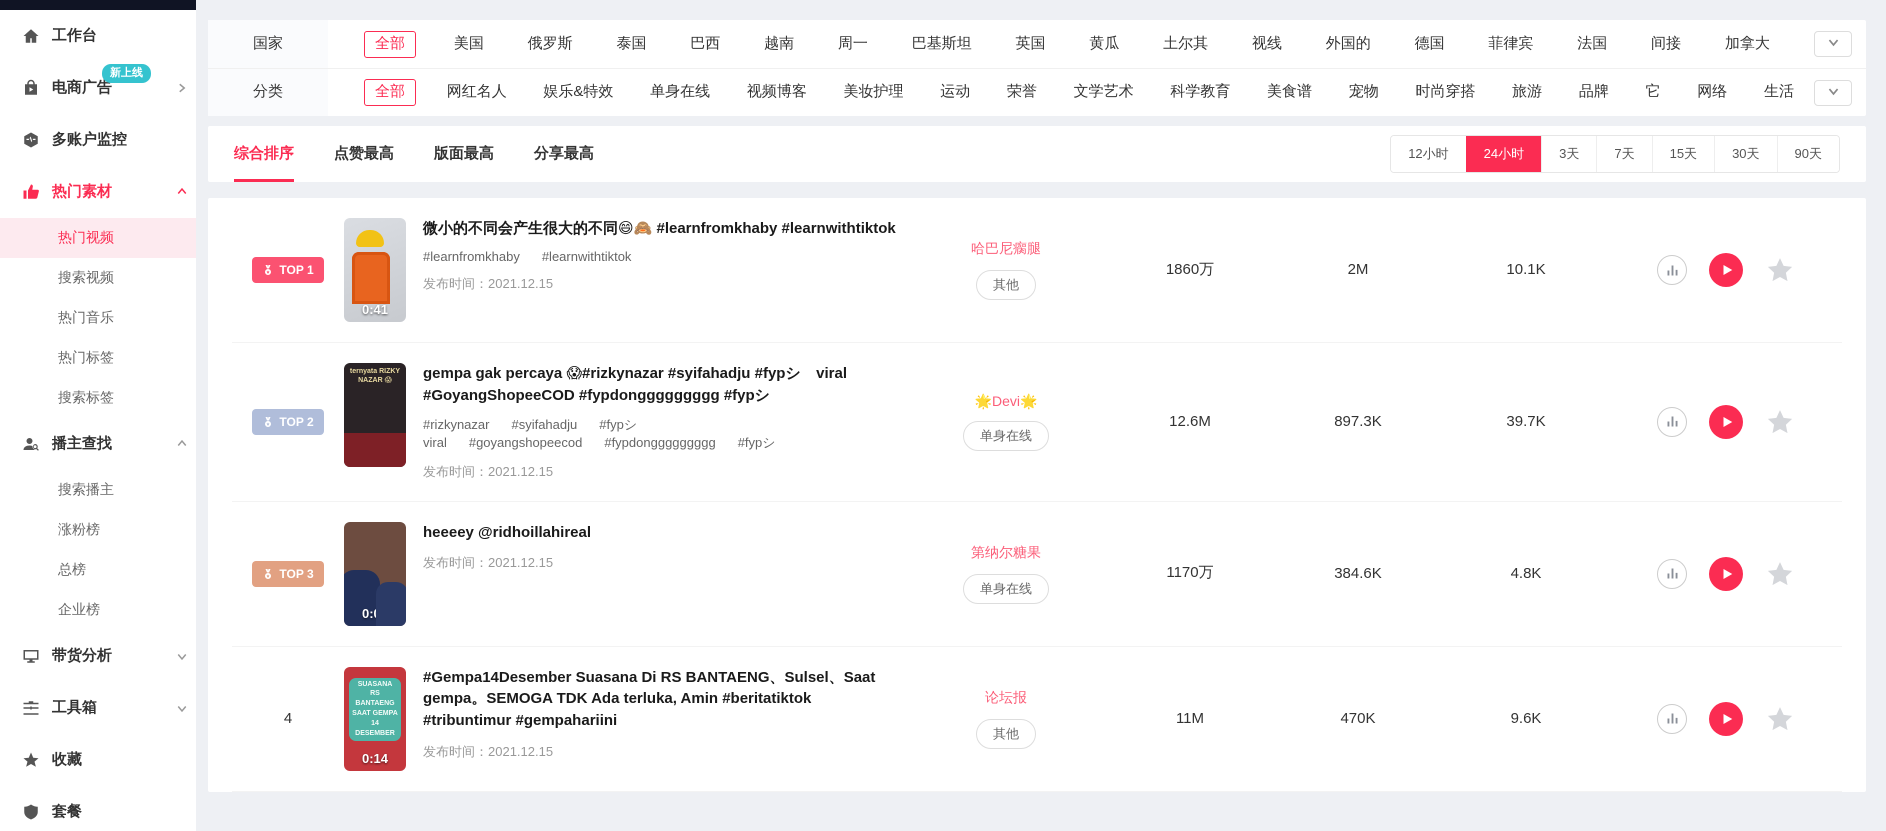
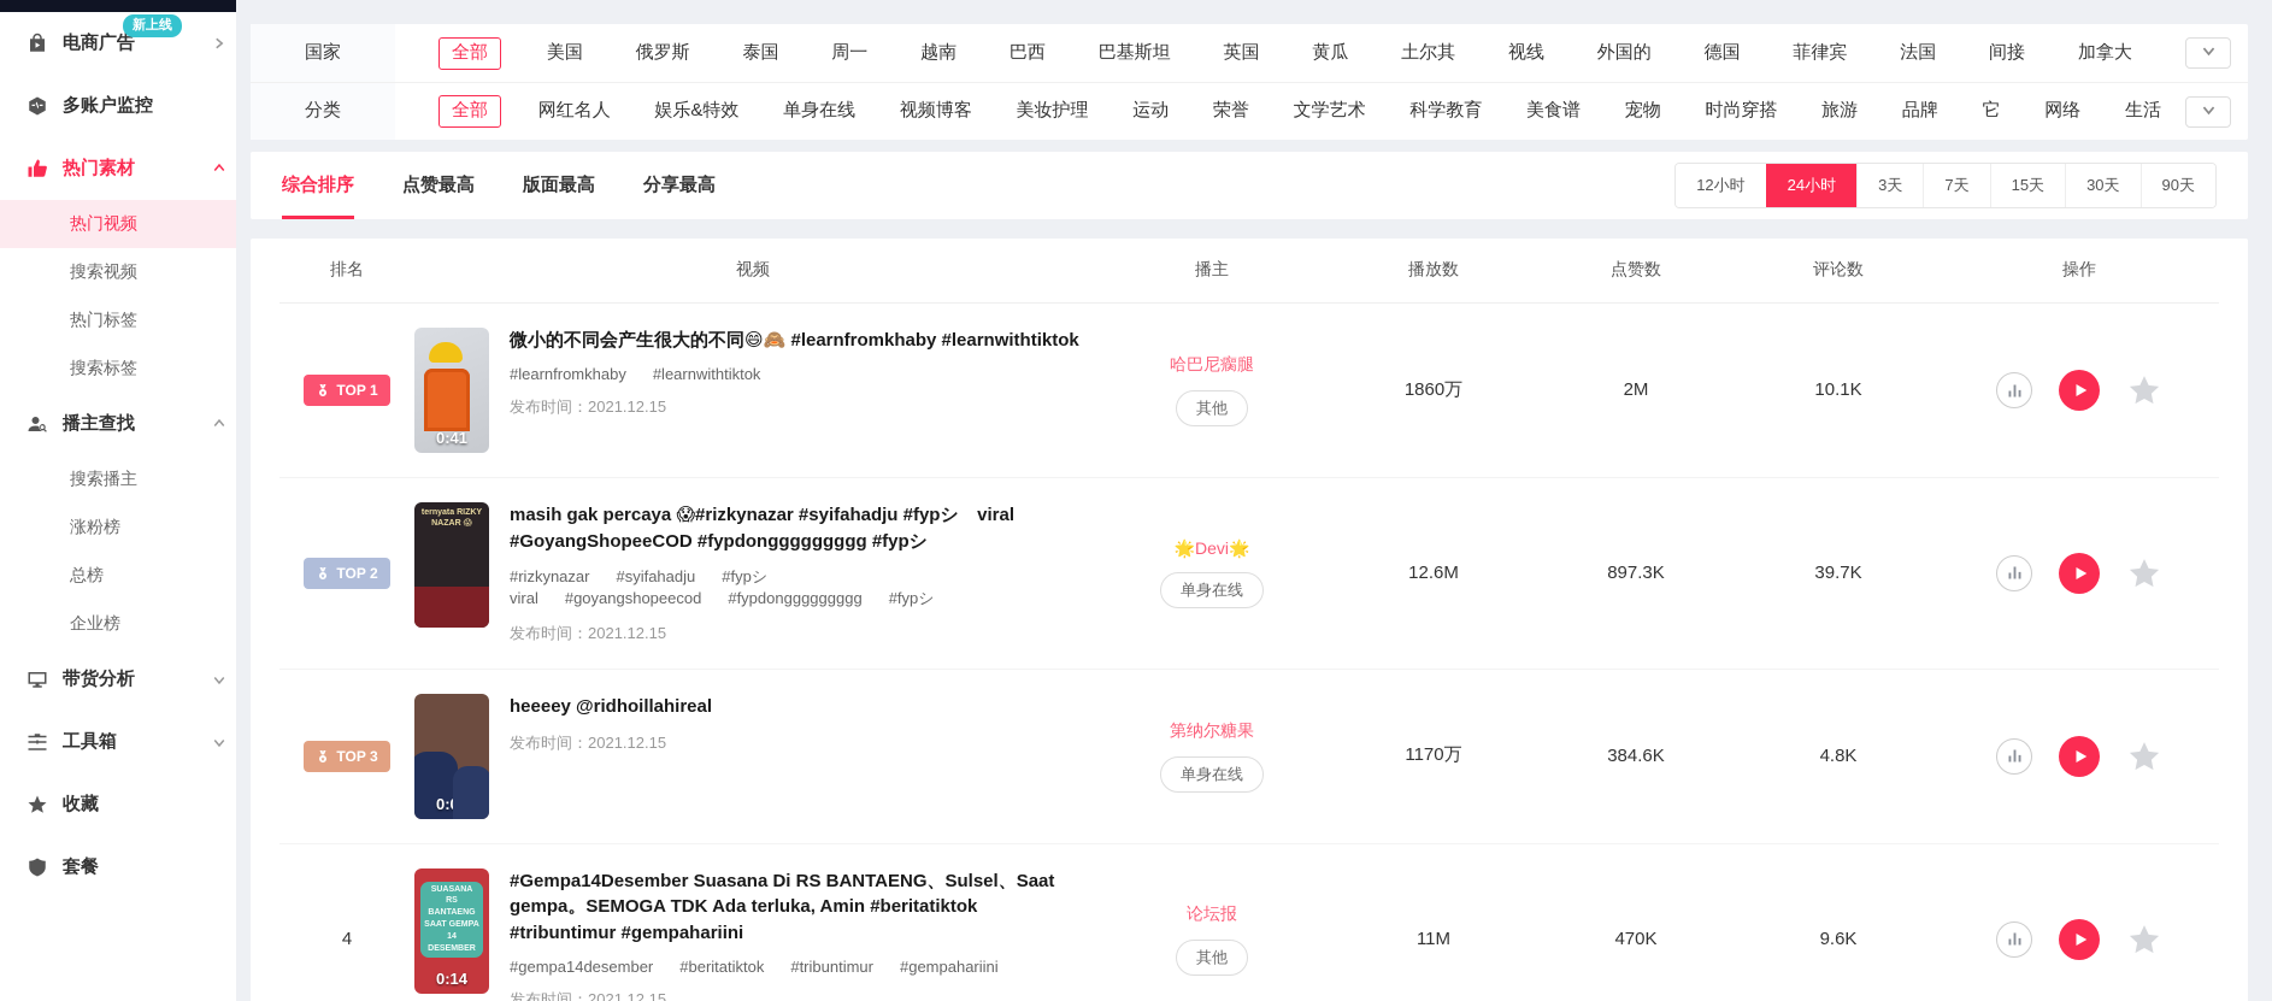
- 工作台
  电商广告
  新上线
  多账户监控
  热门素材
  热门视频
  搜索视频
- 热门音乐
  热门标签
  搜索标签
  播主查找
  搜索播主
  涨粉榜
  总榜
  企业榜
  带货分析
  工具箱
  收藏
  套餐
  国家
  全部
  美国
  俄罗斯
  泰国
- 巴西
+ 周一
  越南
- 周一
+ 巴西
  巴基斯坦
  英国
  黄瓜
  土尔其
  视线
  外国的
  德国
  菲律宾
  法国
  间接
  加拿大
  分类
  全部
  网红名人
  娱乐&特效
  单身在线
  视频博客
  美妆护理
  运动
  荣誉
  文学艺术
  科学教育
  美食谱
  宠物
  时尚穿搭
  旅游
  品牌
  它
  网络
  生活
  综合排序
  点赞最高
  版面最高
  分享最高
  12小时
  24小时
  3天
  7天
  15天
  30天
  90天
+ 排名
+ 视频
+ 播主
+ 播放数
+ 点赞数
+ 评论数
+ 操作
  TOP 1
  0:41
  微小的不同会产生很大的不同😄🙈 #learnfromkhaby #learnwithtiktok
  #learnfromkhaby #learnwithtiktok
  发布时间：2021.12.15
  哈巴尼瘸腿
  其他
  1860万
  2M
  10.1K
  TOP 2
- gempa gak percaya 😱#rizkynazar #syifahadju #fypシ゚viral #GoyangShopeeCOD #fypdonggggggggg #fypシ
+ masih gak percaya 😱#rizkynazar #syifahadju #fypシ゚viral #GoyangShopeeCOD #fypdonggggggggg #fypシ
  #rizkynazar #syifahadju #fypシviral #goyangshopeecod #fypdonggggggggg #fypシ
  发布时间：2021.12.15
  🌟Devi🌟
  单身在线
  12.6M
  897.3K
  39.7K
  TOP 3
  heeeey @ridhoillahireal
  发布时间：2021.12.15
  第纳尔糖果
  单身在线
  1170万
  384.6K
  4.8K
  4
  0:14
  #Gempa14Desember Suasana Di RS BANTAENG、Sulsel、Saat gempa。SEMOGA TDK Ada terluka, Amin #beritatiktok #tribuntimur #gempahariini
+ #gempa14desember #beritatiktok #tribuntimur #gempahariini
  发布时间：2021.12.15
  论坛报
  其他
  11M
  470K
  9.6K
